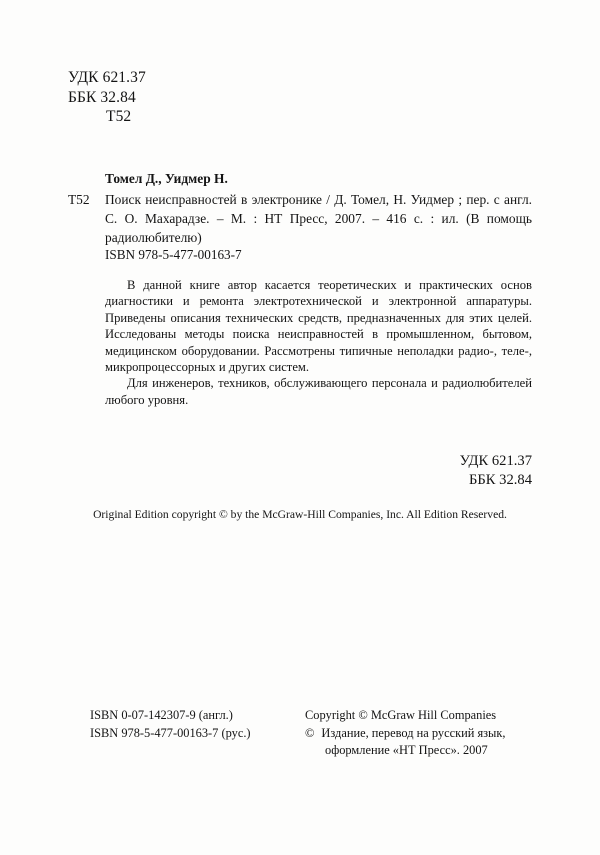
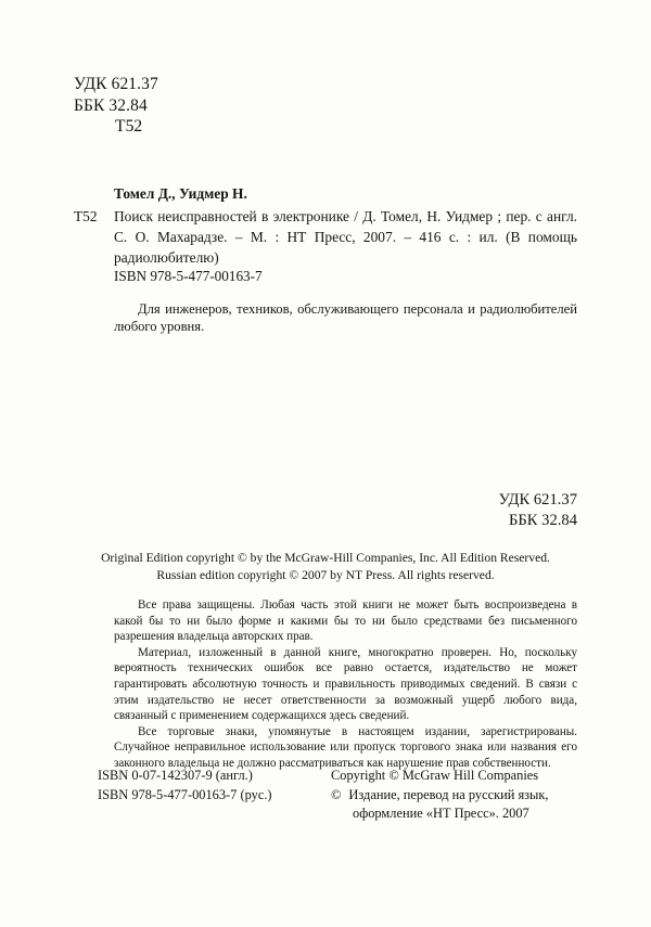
  УДК 621.37
  ББК 32.84
  Т52
  Томел Д., Уидмер Н.
  Т52
  Поиск неисправностей в электронике / Д. Томел, Н. Уидмер ; пер. с англ. С. О. Махарадзе. – М. : НТ Пресс, 2007. – 416 с. : ил. (В помощь радиолюбителю)
  ISBN 978-5-477-00163-7
- В данной книге автор касается теоретических и практических основ диагностики и ремонта электротехнической и электронной аппаратуры. Приведены описания технических средств, предназначенных для этих целей. Исследованы методы поиска неисправностей в промышленном, бытовом, медицинском оборудовании. Рассмотрены типичные неполадки радио-, теле-, микропроцессорных и других систем.
  Для инженеров, техников, обслуживающего персонала и радиолюбителей любого уровня.
  УДК 621.37
  ББК 32.84
  Original Edition copyright © by the McGraw-Hill Companies, Inc. All Edition Reserved.
+ Russian edition copyright © 2007 by NT Press. All rights reserved.
+ Все права защищены. Любая часть этой книги не может быть воспроизведена в какой бы то ни было форме и какими бы то ни было средствами без письменного разрешения владельца авторских прав.
+ Материал, изложенный в данной книге, многократно проверен. Но, поскольку вероятность технических ошибок все равно остается, издательство не может гарантировать абсолютную точность и правильность приводимых сведений. В связи с этим издательство не несет ответственности за возможный ущерб любого вида, связанный с применением содержащихся здесь сведений.
+ Все торговые знаки, упомянутые в настоящем издании, зарегистрированы. Случайное неправильное использование или пропуск торгового знака или названия его законного владельца не должно рассматриваться как нарушение прав собственности.
  ISBN 0-07-142307-9 (англ.)
  ISBN 978-5-477-00163-7 (рус.)
  Copyright © McGraw Hill Companies
  ©
  Издание, перевод на русский язык,
  оформление «НТ Пресс». 2007
